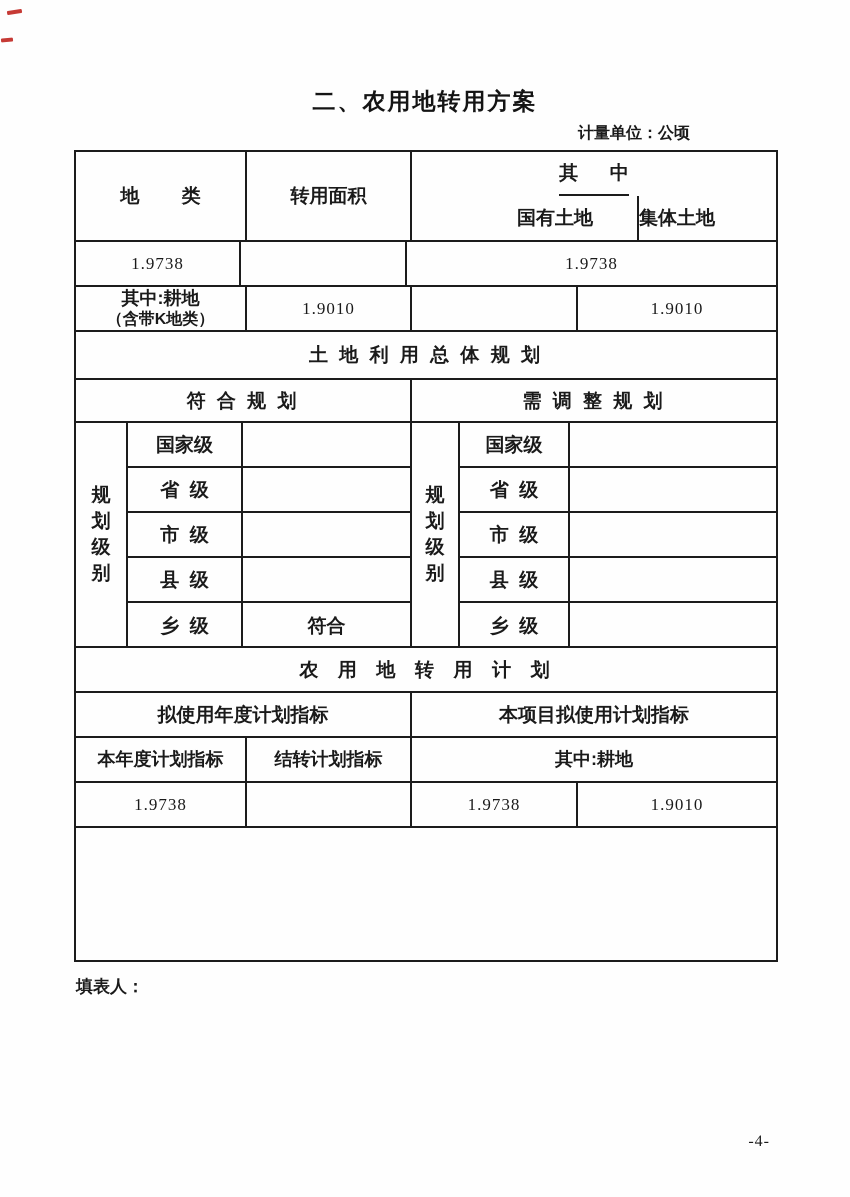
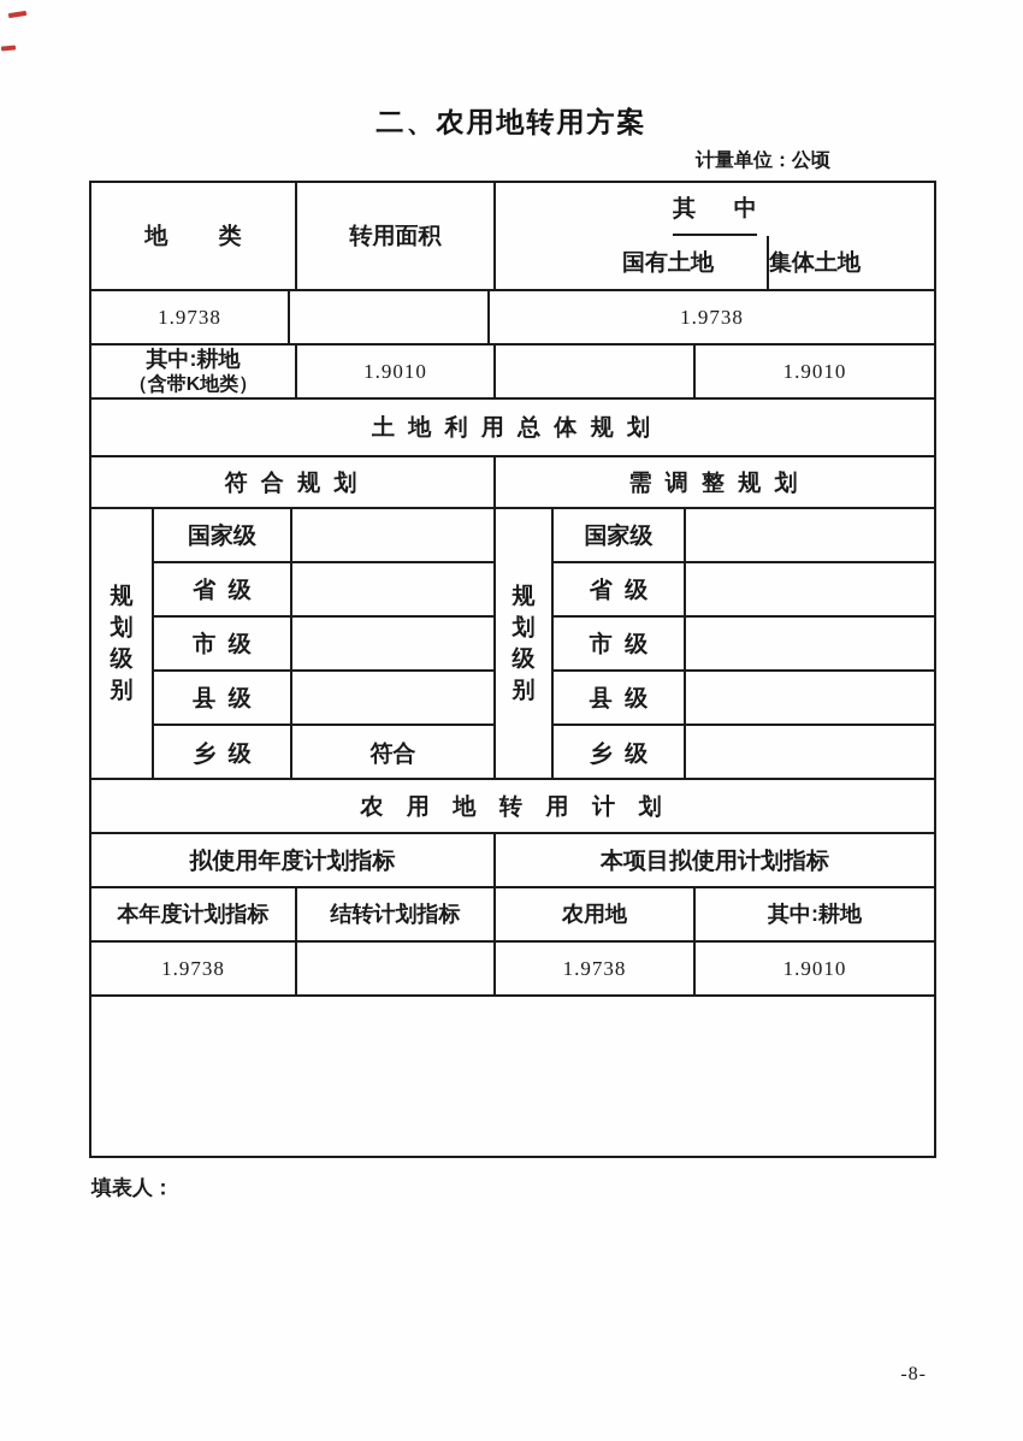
  二、农用地转用方案
  计量单位：公顷
  地 类
  转用面积
  其 中
  国有土地
  集体土地
  1.9738
  1.9738
  其中:耕地
  （含带K地类）
  1.9010
  1.9010
  土 地 利 用 总 体 规 划
  符 合 规 划
  需 调 整 规 划
  规
  划
  级
  别
  国家级
  省 级
  市 级
  县 级
  乡 级
  符合
  规
  划
  级
  别
  国家级
  省 级
  市 级
  县 级
  乡 级
  农 用 地 转 用 计 划
  拟使用年度计划指标
  本项目拟使用计划指标
  本年度计划指标
  结转计划指标
+ 农用地
  其中:耕地
  1.9738
  1.9738
  1.9010
  填表人：
- -4-
+ -8-
